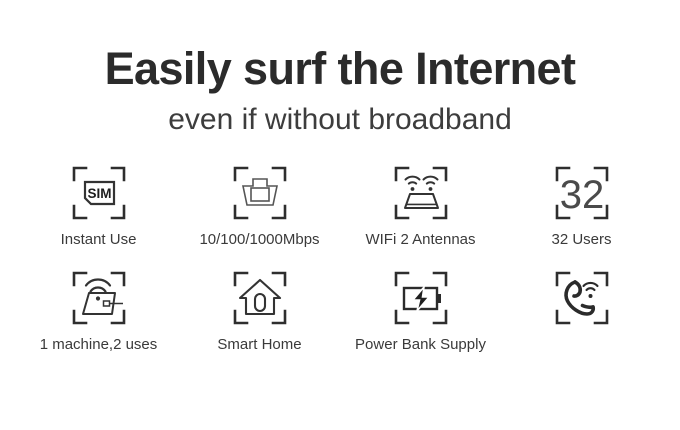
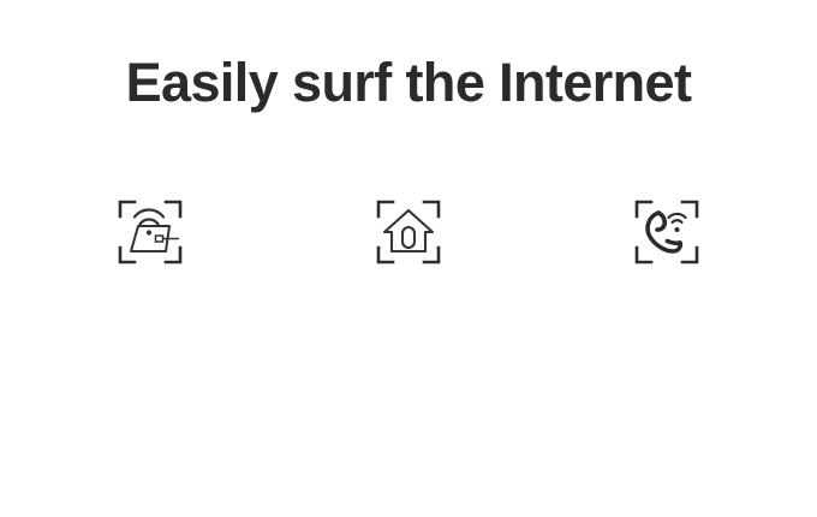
  Easily surf the Internet
- even if without broadband
- SIM
- Instant Use
- 10/100/1000Mbps
- WIFi 2 Antennas
- 32
- 32 Users
- 1 machine,2 uses
- Smart Home
- Power Bank Supply
